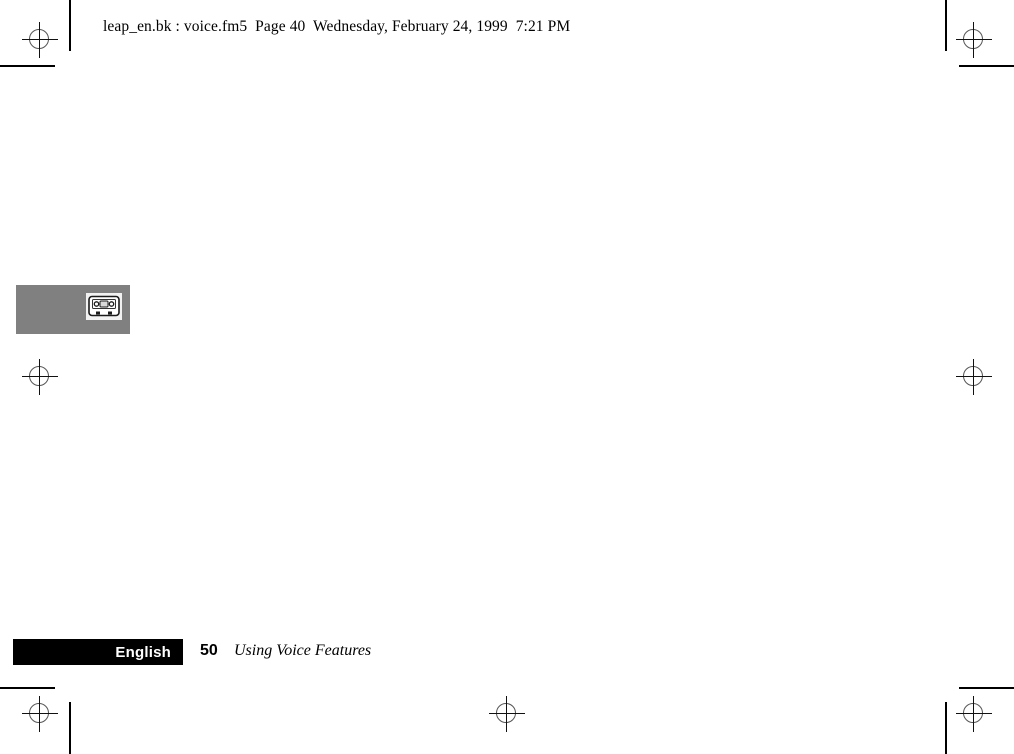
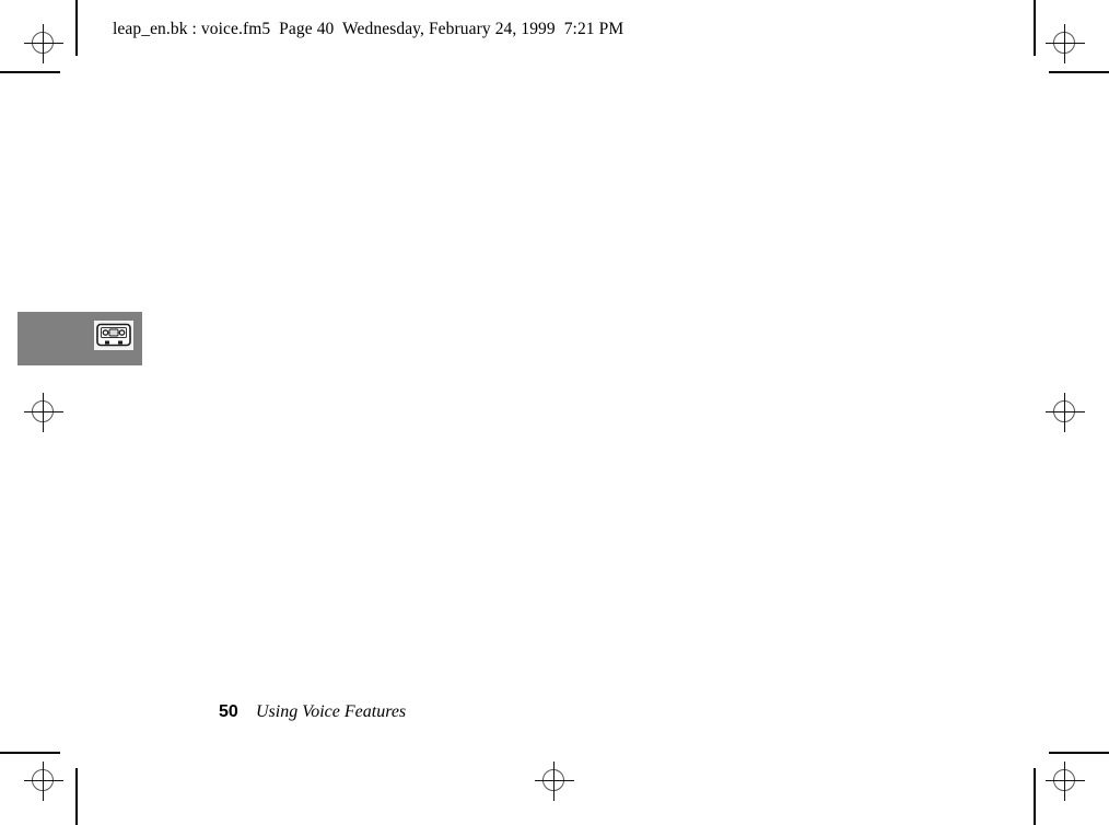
  leap_en.bk : voice.fm5 Page 40 Wednesday, February 24, 1999 7:21 PM
- English
  50
  Using Voice Features
